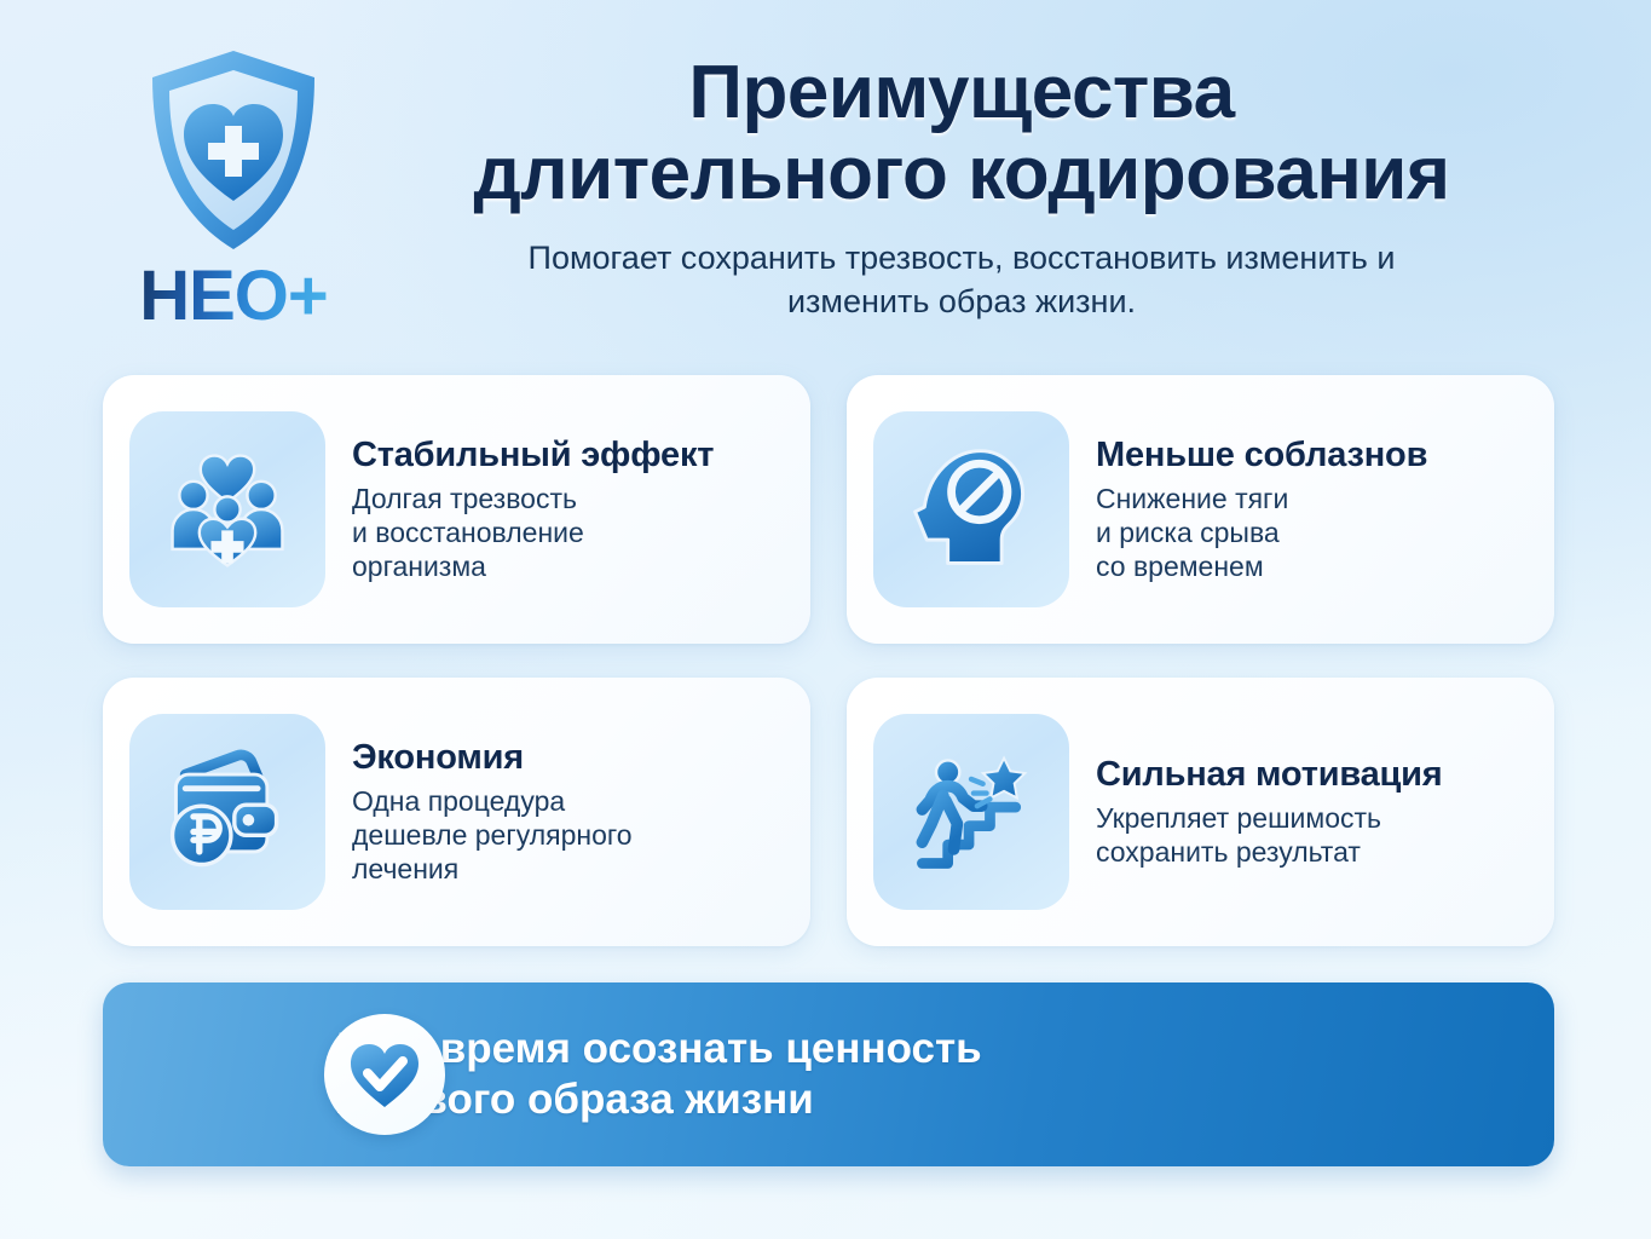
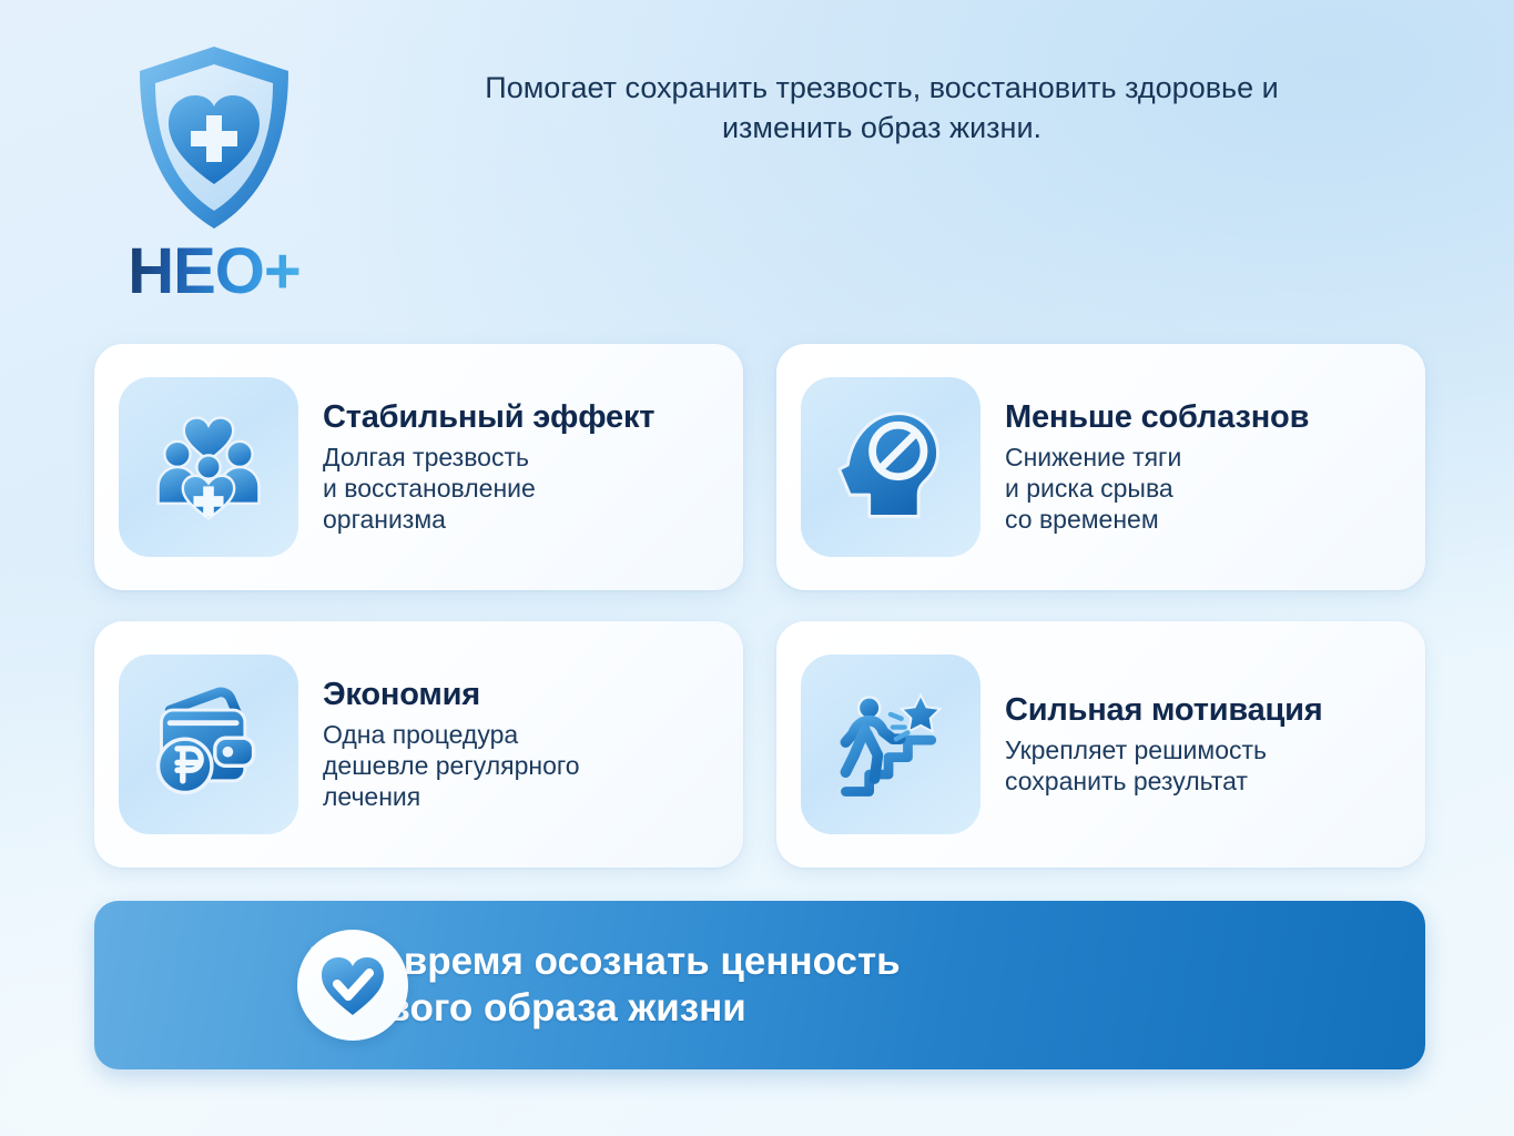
  НЕО+
- Преимущества
- длительного кодирования
- Помогает сохранить трезвость, восстановить изменить и изменить образ жизни.
+ Помогает сохранить трезвость, восстановить здоровье и изменить образ жизни.
  Стабильный эффект
  Долгая трезвость
  и восстановление
  организма
  Меньше соблазнов
  Снижение тяги
  и риска срыва
  со временем
  Экономия
  Одна процедура
  дешевле регулярного
  лечения
  Сильная мотивация
  Укрепляет решимость
  сохранить результат
  время осознать ценность
  ого образа жизни
